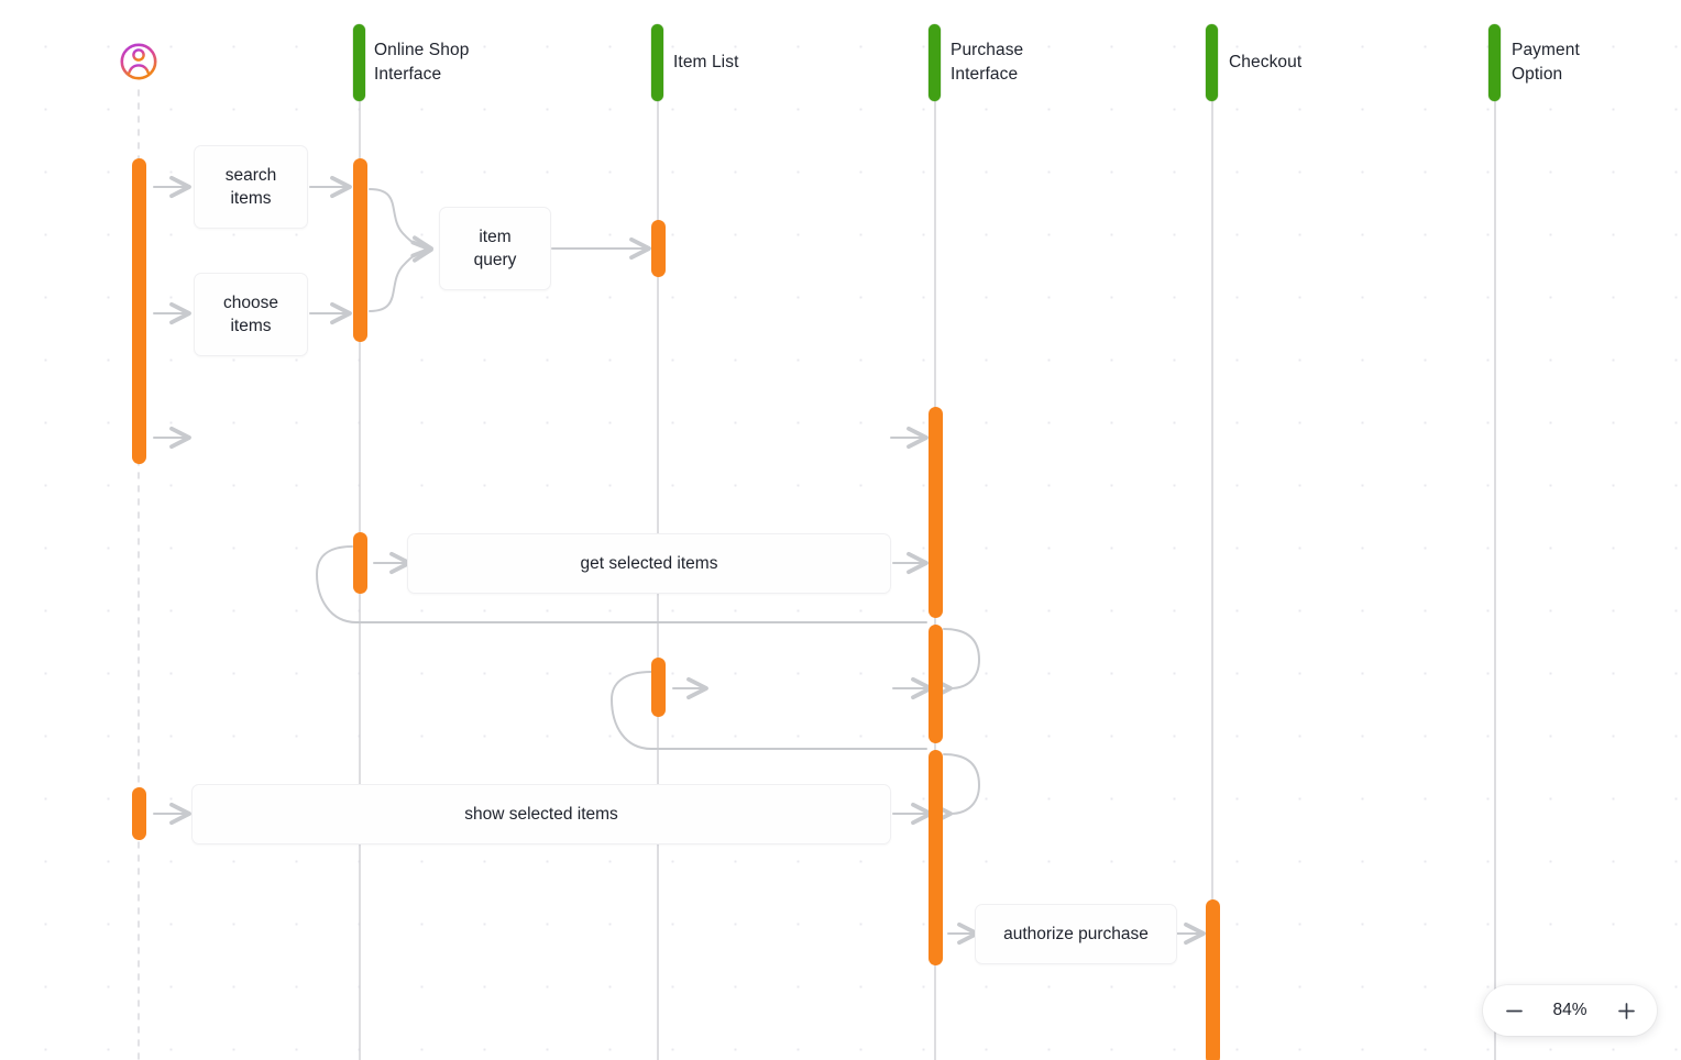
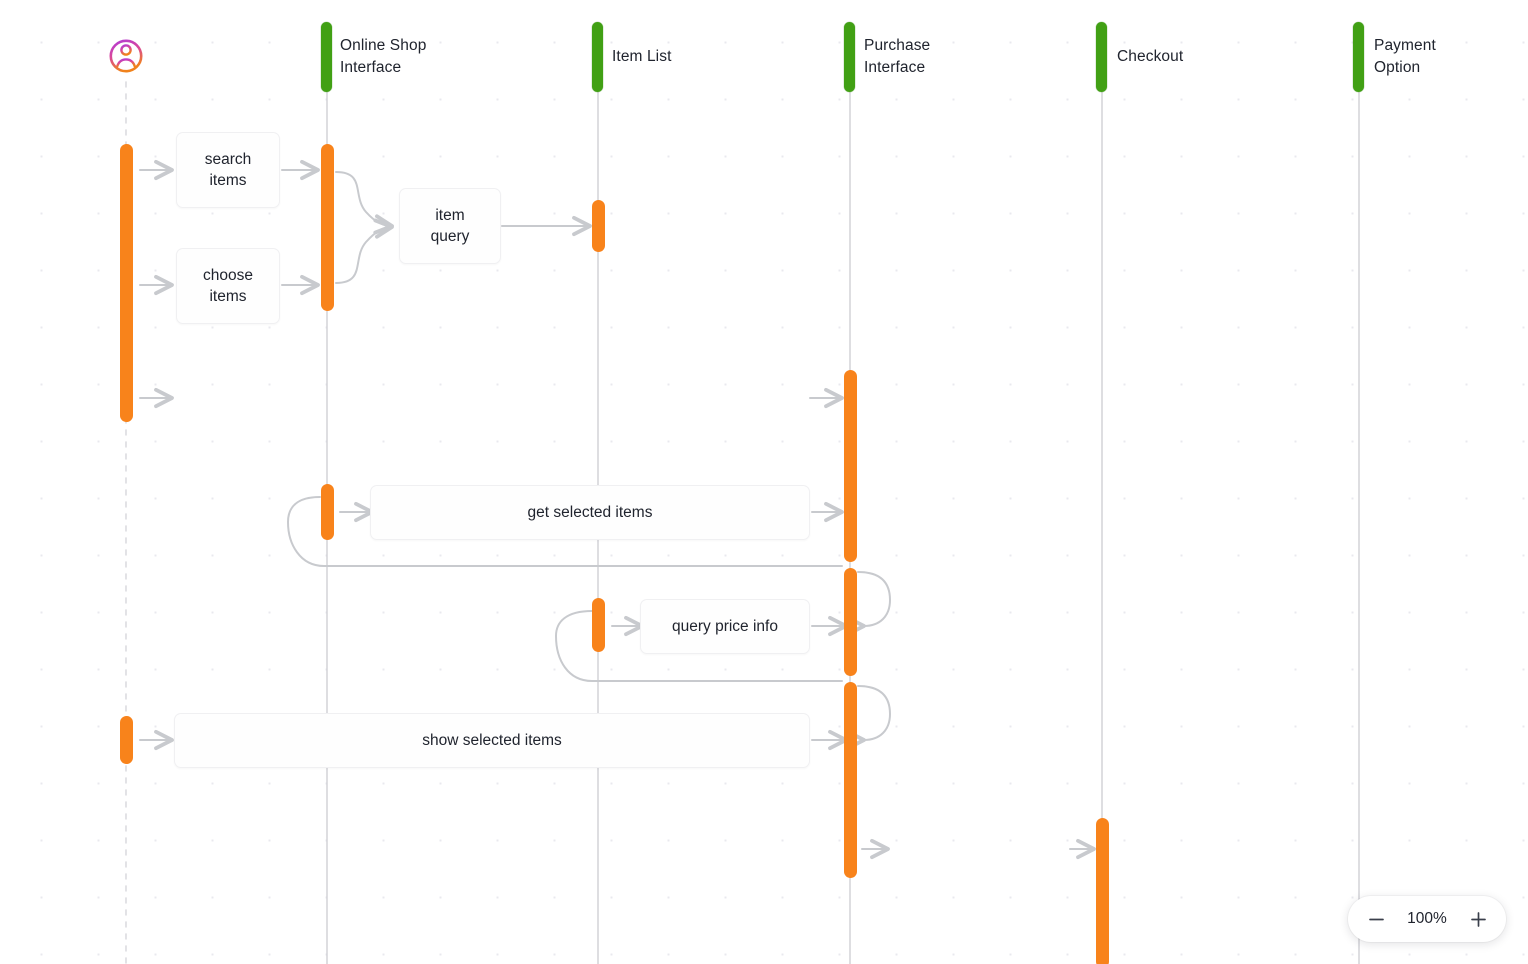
  Online Shop
  Interface
  Item List
  Purchase
  Interface
  Checkout
  Payment
  Option
  search
  items
  choose
  items
  item
  query
  get selected items
+ query price info
  show selected items
- authorize purchase
- 84%
+ 100%
